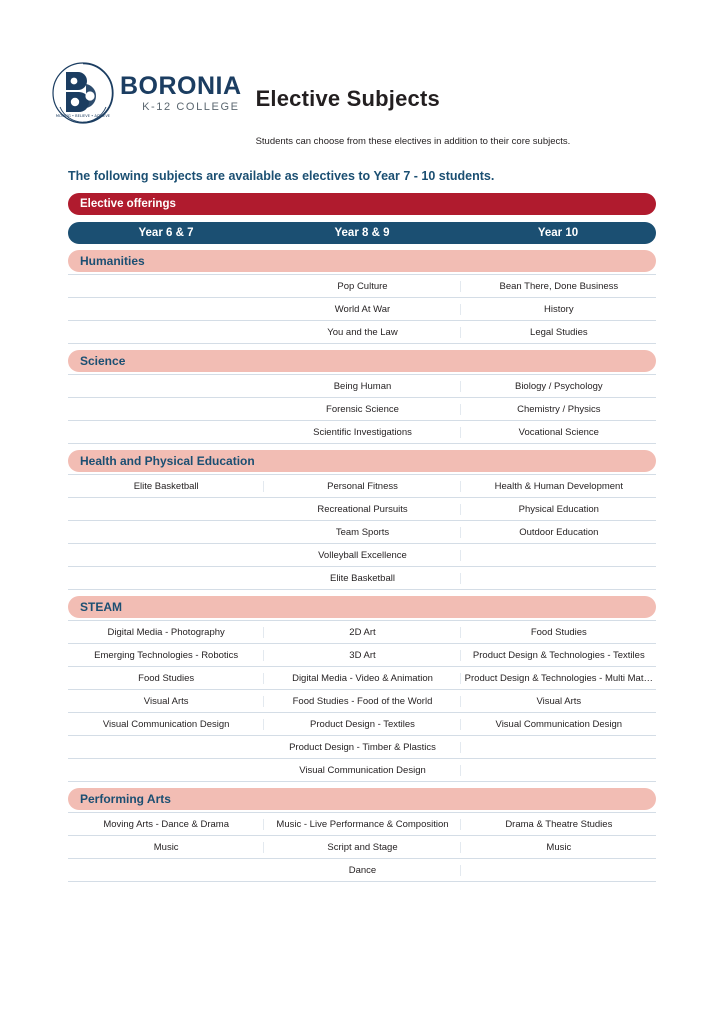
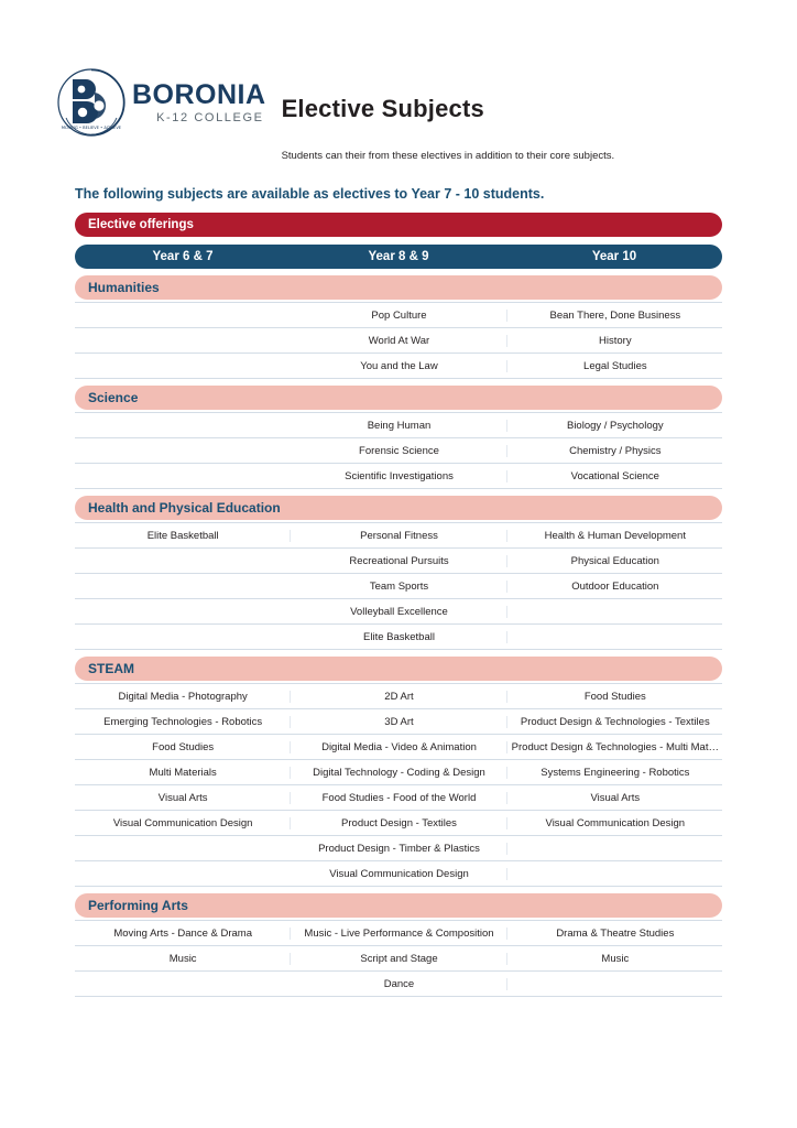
  BORONIA
  K-12 COLLEGE
  Elective Subjects
- Students can choose from these electives in addition to their core subjects.
+ Students can their from these electives in addition to their core subjects.
  The following subjects are available as electives to Year 7 - 10 students.
  Elective offerings
  Year 6 & 7
  Year 8 & 9
  Year 10
  Humanities
  Pop Culture
  Bean There, Done Business
  World At War
  History
  You and the Law
  Legal Studies
  Science
  Being Human
  Biology / Psychology
  Forensic Science
  Chemistry / Physics
  Scientific Investigations
  Vocational Science
  Health and Physical Education
  Elite Basketball
  Personal Fitness
  Health & Human Development
  Recreational Pursuits
  Physical Education
  Team Sports
  Outdoor Education
  Volleyball Excellence
  Elite Basketball
  STEAM
  Digital Media - Photography
  2D Art
  Food Studies
  Emerging Technologies - Robotics
  3D Art
  Product Design & Technologies - Textiles
  Food Studies
  Digital Media - Video & Animation
  Product Design & Technologies - Multi Materi
+ Multi Materials
+ Digital Technology - Coding & Design
+ Systems Engineering - Robotics
  Visual Arts
  Food Studies - Food of the World
  Visual Arts
  Visual Communication Design
  Product Design - Textiles
  Visual Communication Design
  Product Design - Timber & Plastics
  Visual Communication Design
  Performing Arts
  Moving Arts - Dance & Drama
  Music - Live Performance & Composition
  Drama & Theatre Studies
  Music
  Script and Stage
  Music
  Dance
